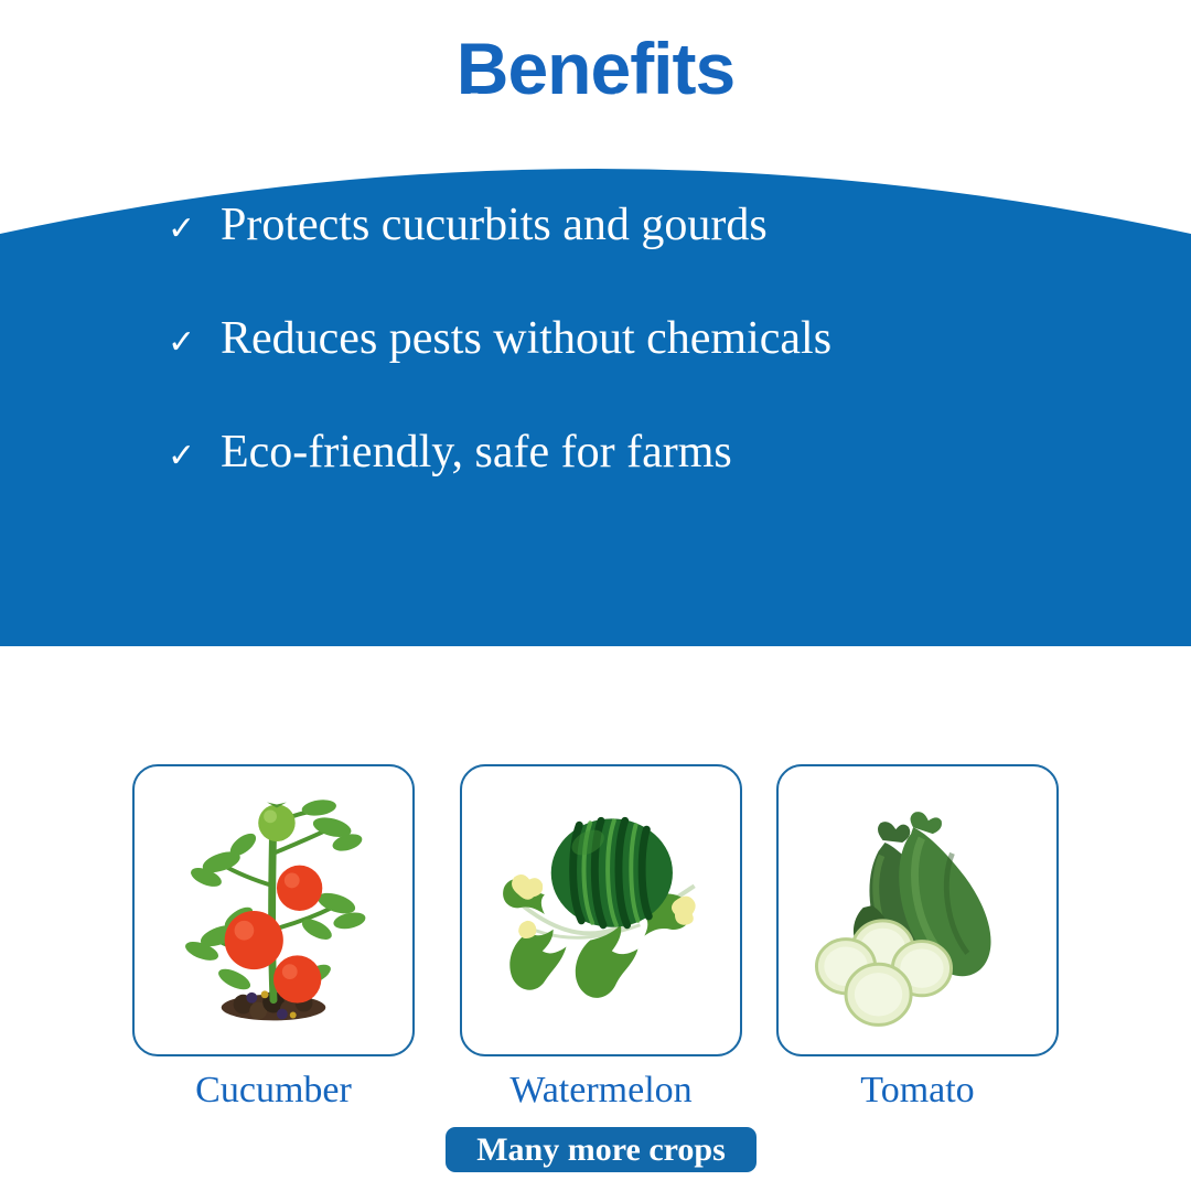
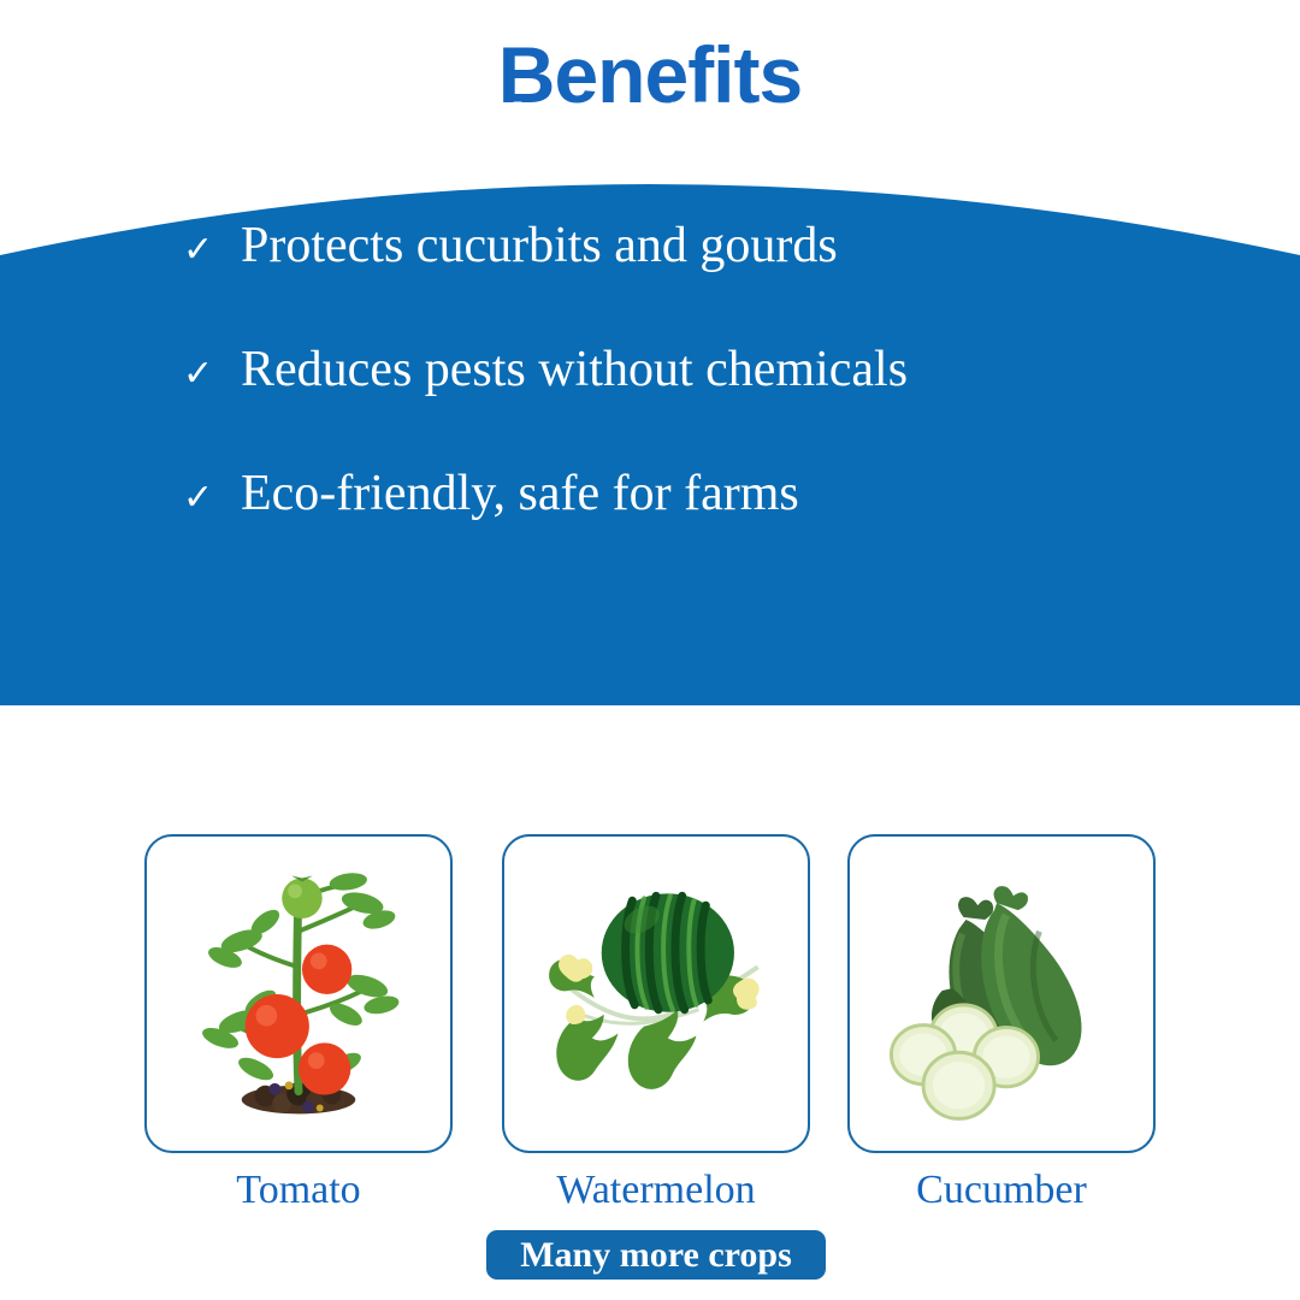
  Benefits
  Traps harmful vegetable fruit flies
  ✓
  Protects cucurbits and gourds
  ✓
  Reduces pests without chemicals
  ✓
  Eco-friendly, safe for farms
- Cucumber
+ Tomato
  Watermelon
- Tomato
+ Cucumber
  Many more crops
